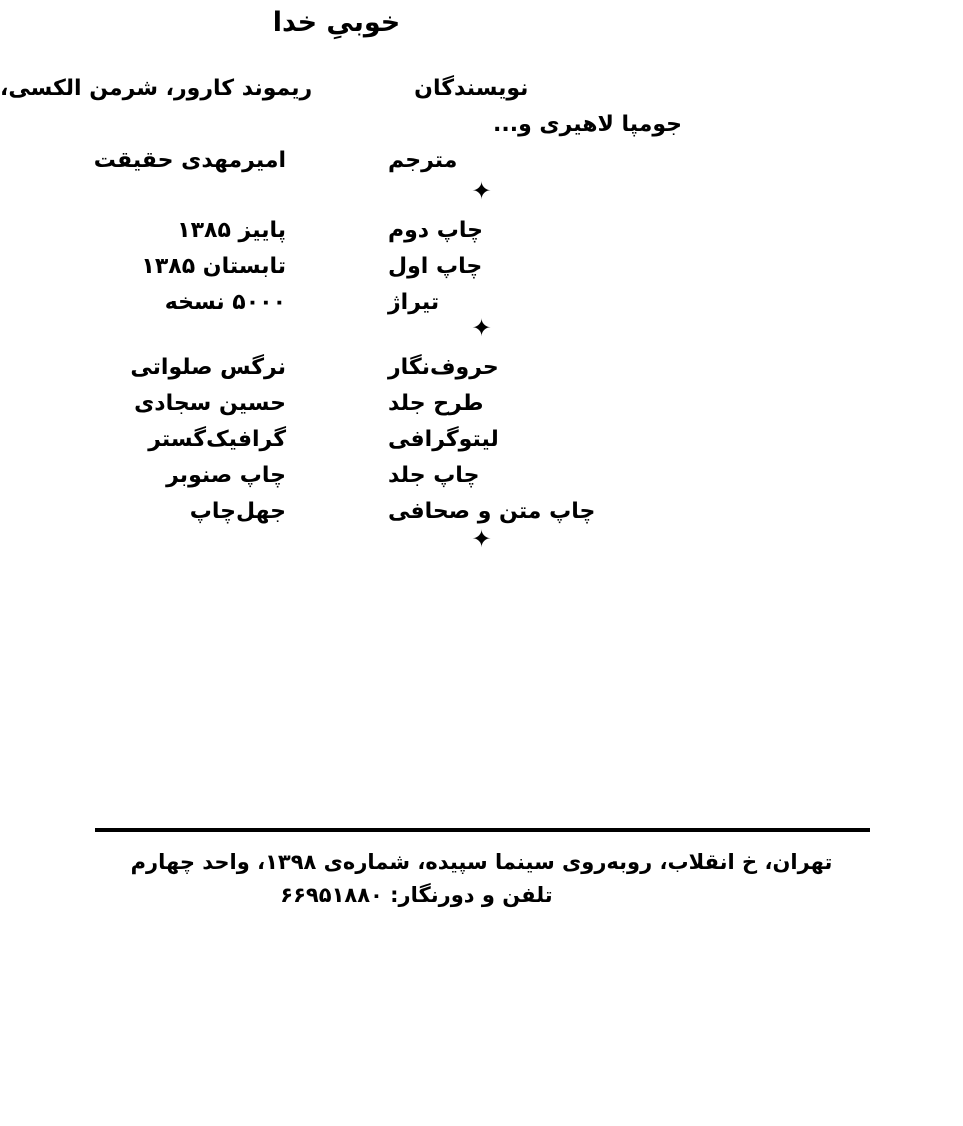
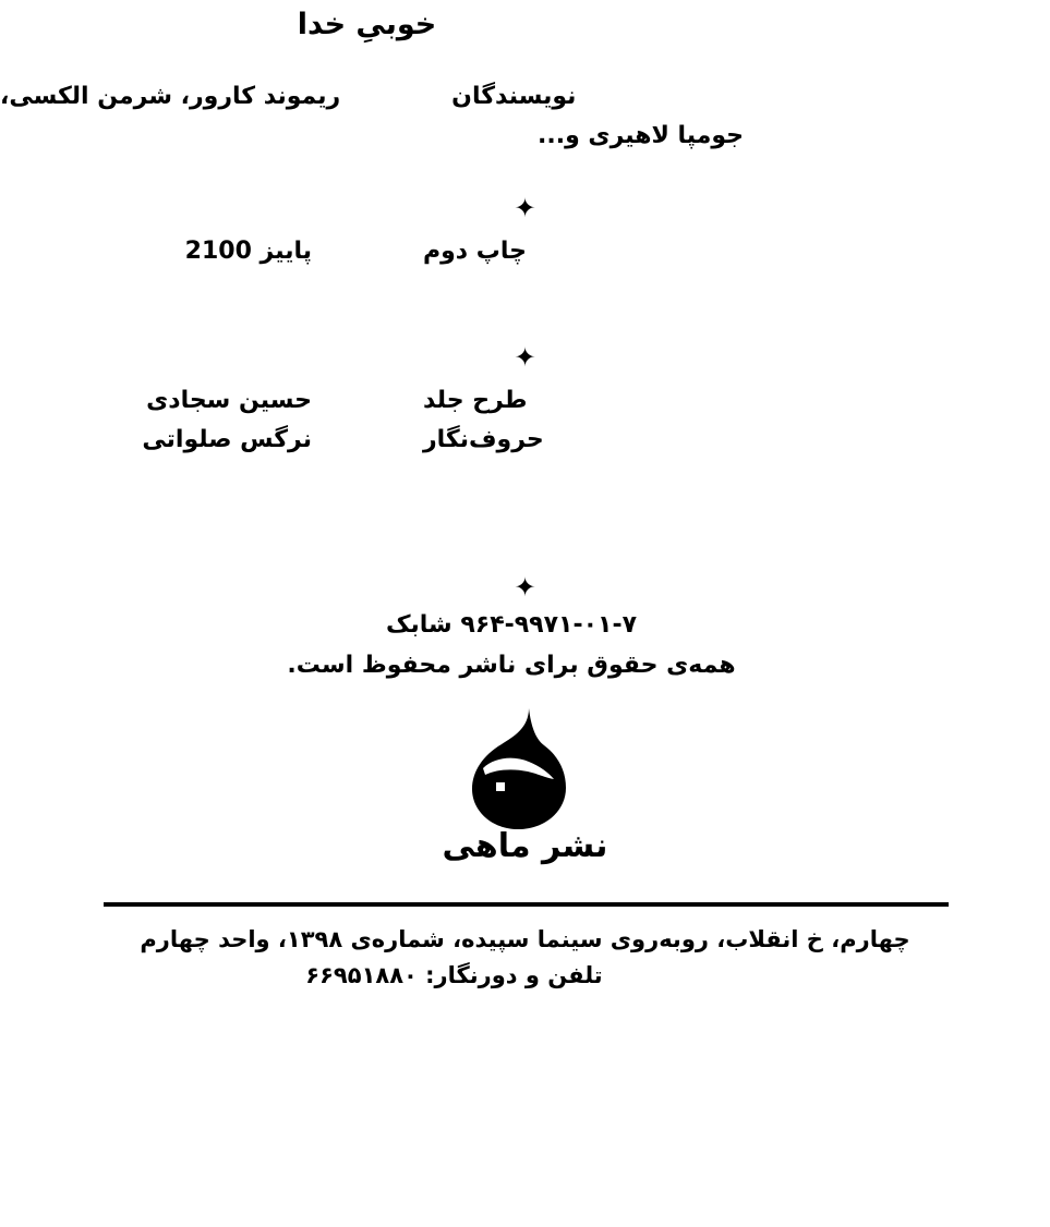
  خوبیِ خدا
  نویسندگان
  ریموند کارور، شرمن الکسی،
  جومپا لاهیری و...
- مترجم
- امیرمهدی حقیقت
  ✦
  چاپ دوم
- پاییز ۱۳۸۵
+ پاییز 2100
- چاپ اول
- تابستان ۱۳۸۵
- تیراژ
- ۵۰۰۰ نسخه
  ✦
- حروف‌نگار
+ طرح جلد
- نرگس صلواتی
+ حسین سجادی
- طرح جلد
+ حروف‌نگار
- حسین سجادی
+ نرگس صلواتی
- لیتوگرافی
- گرافیک‌گستر
- چاپ جلد
- چاپ صنوبر
- چاپ متن و صحافی
- جهل‌چاپ
  ✦
+ ۹۶۴-۹۹۷۱-۰۱-۷ شابک
+ همه‌ی حقوق برای ناشر محفوظ است.
+ نشر ماهی
- تهران، خ انقلاب، روبه‌روی سینما سپیده، شماره‌ی ۱۳۹۸، واحد چهارم
+ چهارم، خ انقلاب، روبه‌روی سینما سپیده، شماره‌ی ۱۳۹۸، واحد چهارم
  تلفن و دورنگار: ۶۶۹۵۱۸۸۰
